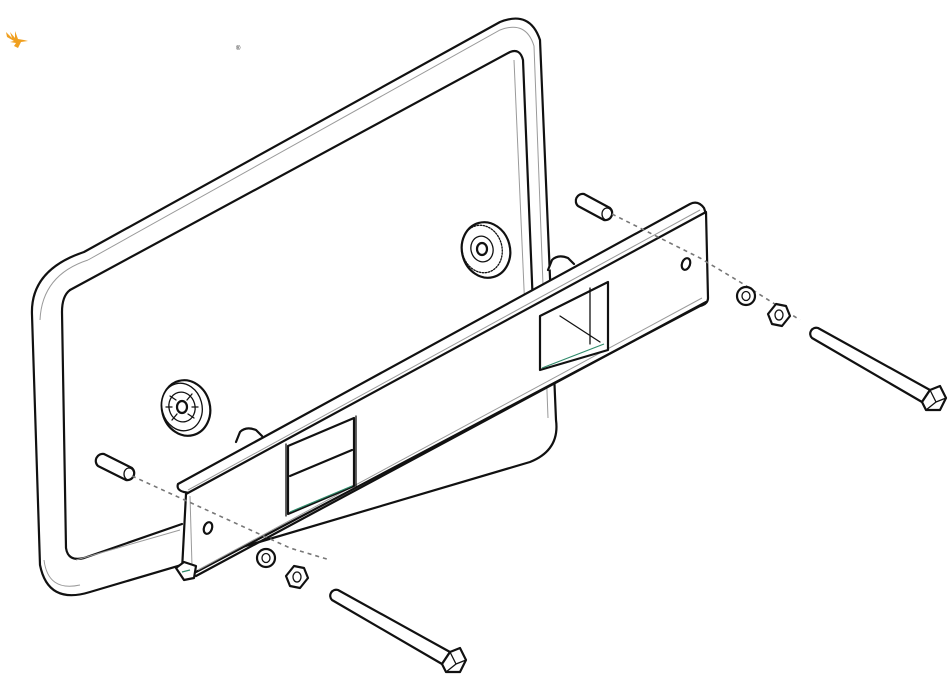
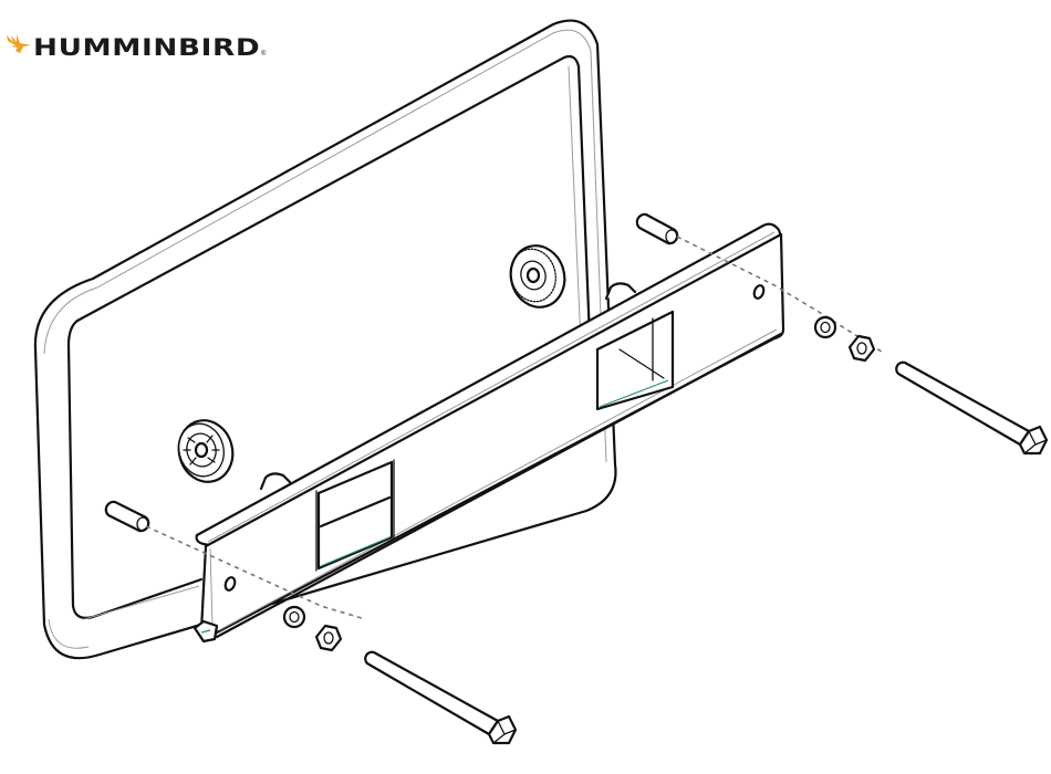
+ HUMMINBIRD
